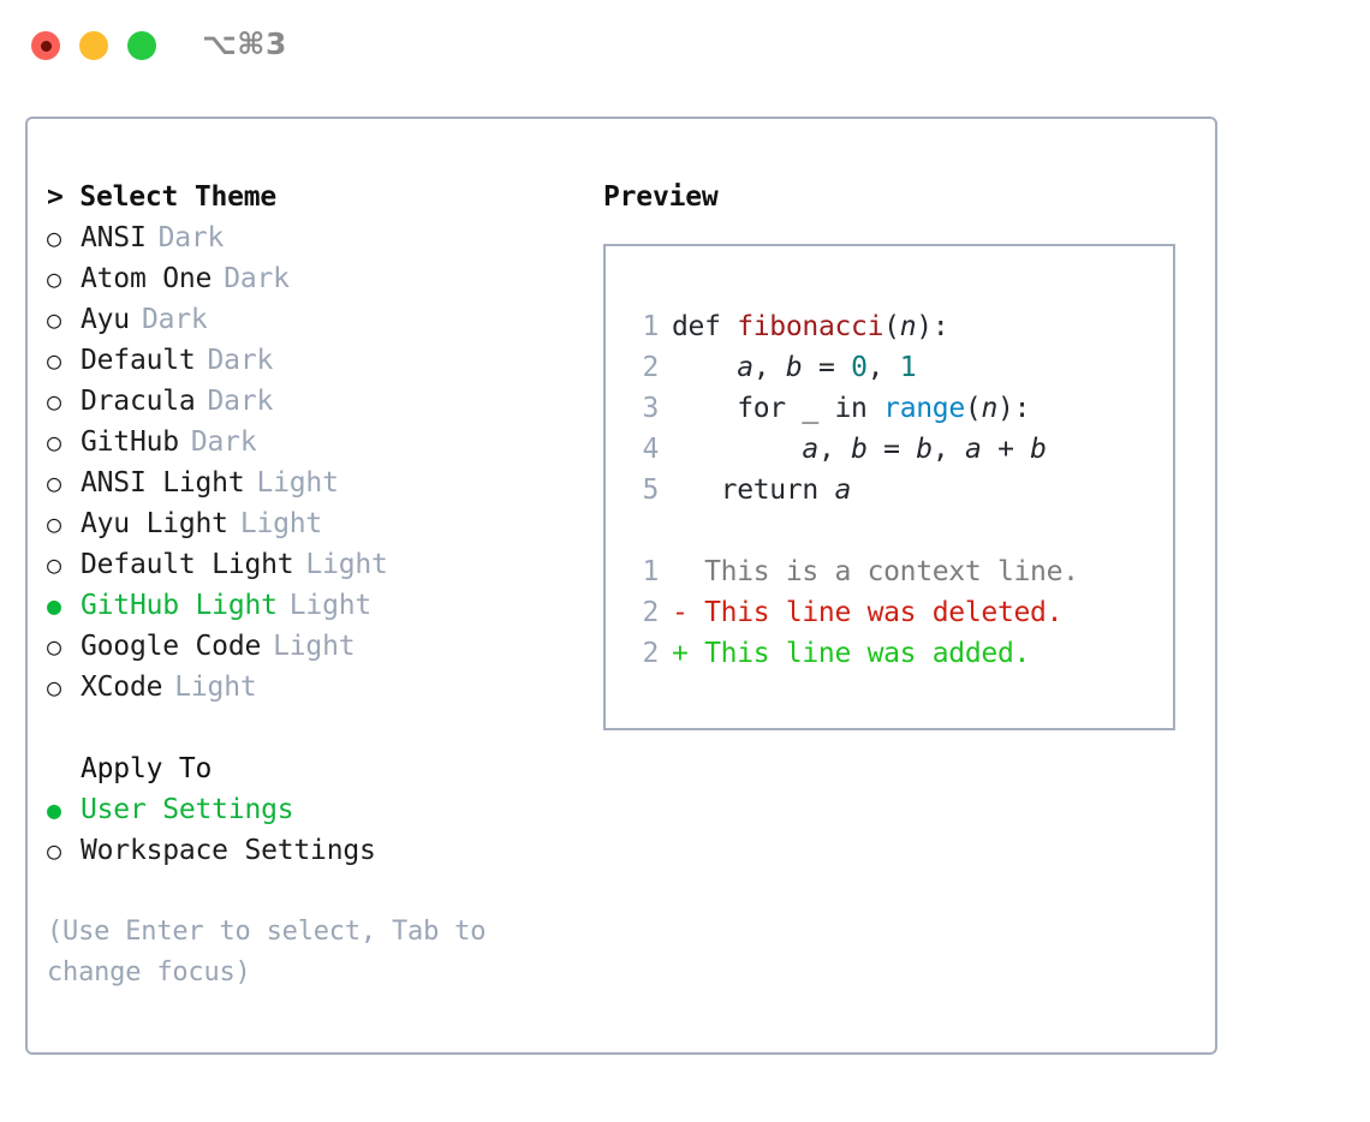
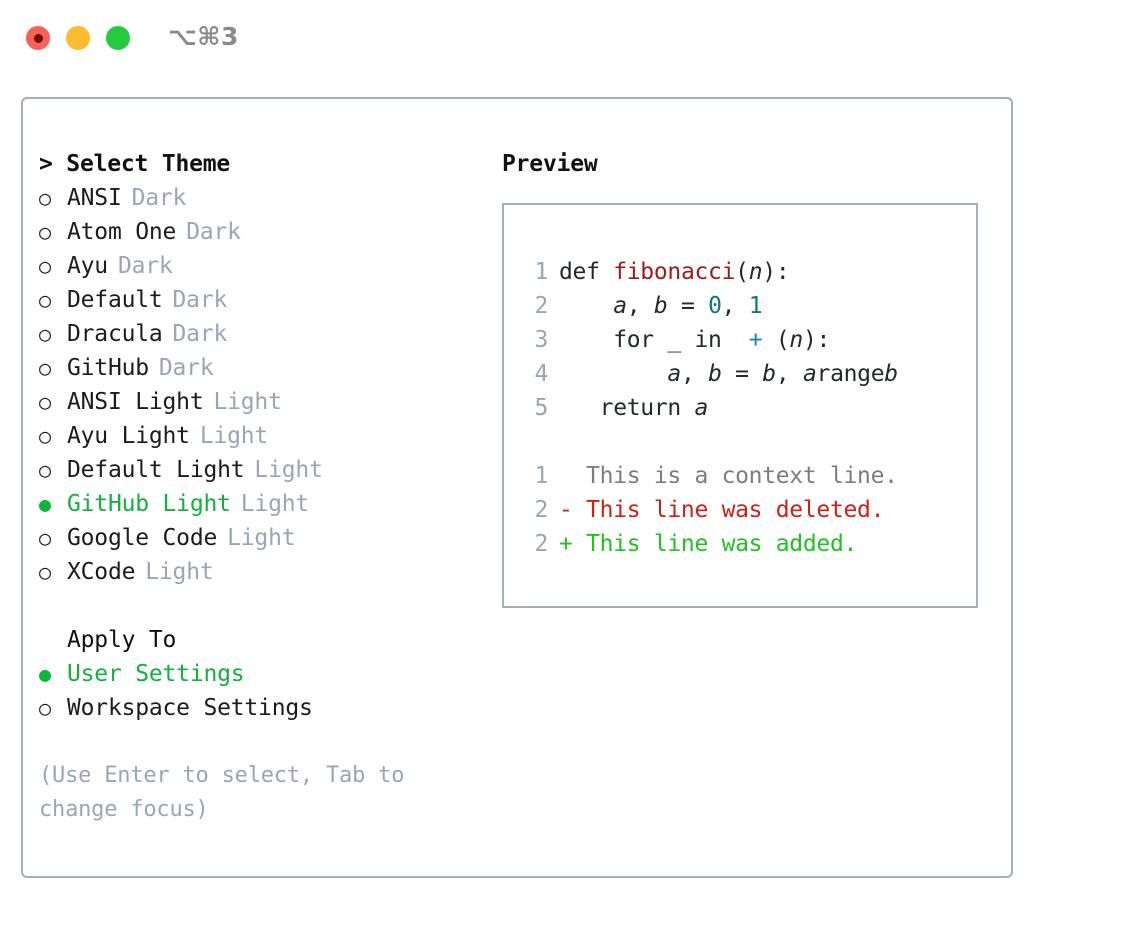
  ⌥⌘3
  > Select Theme
  ○
  ANSI
  Dark
  ○
  Atom One
  Dark
  ○
  Ayu
  Dark
  ○
  Default
  Dark
  ○
  Dracula
  Dark
  ○
  GitHub
  Dark
  ○
  ANSI Light
  Light
  ○
  Ayu Light
  Light
  ○
  Default Light
  Light
  ●
  GitHub Light
  Light
  ○
  Google Code
  Light
  ○
  XCode
  Light
  Apply To
  ●
  User Settings
  ○
  Workspace Settings
  (Use Enter to select, Tab to change focus)
  Preview
  1
  def fibonacci(n):
  2
  a, b = 0, 1
  3
- for _ in range(n):
+ for _ in + (n):
  4
- a, b = b, a + b
+ a, b = b, arangeb
  5
  return a
  1
  This is a context line.
  2
  - This line was deleted.
  2
  + This line was added.
